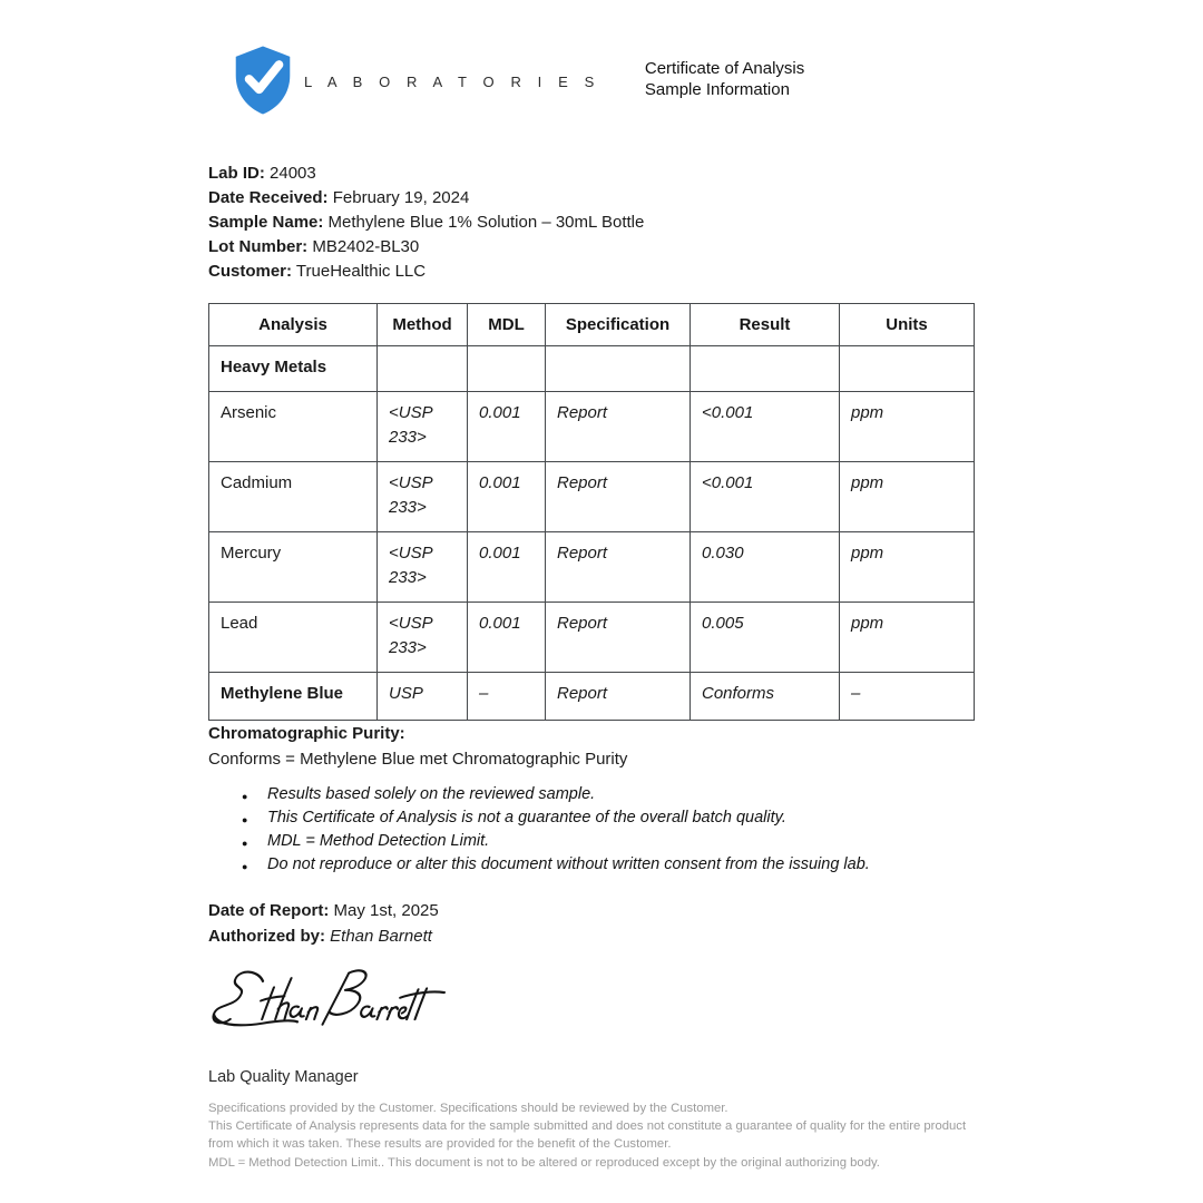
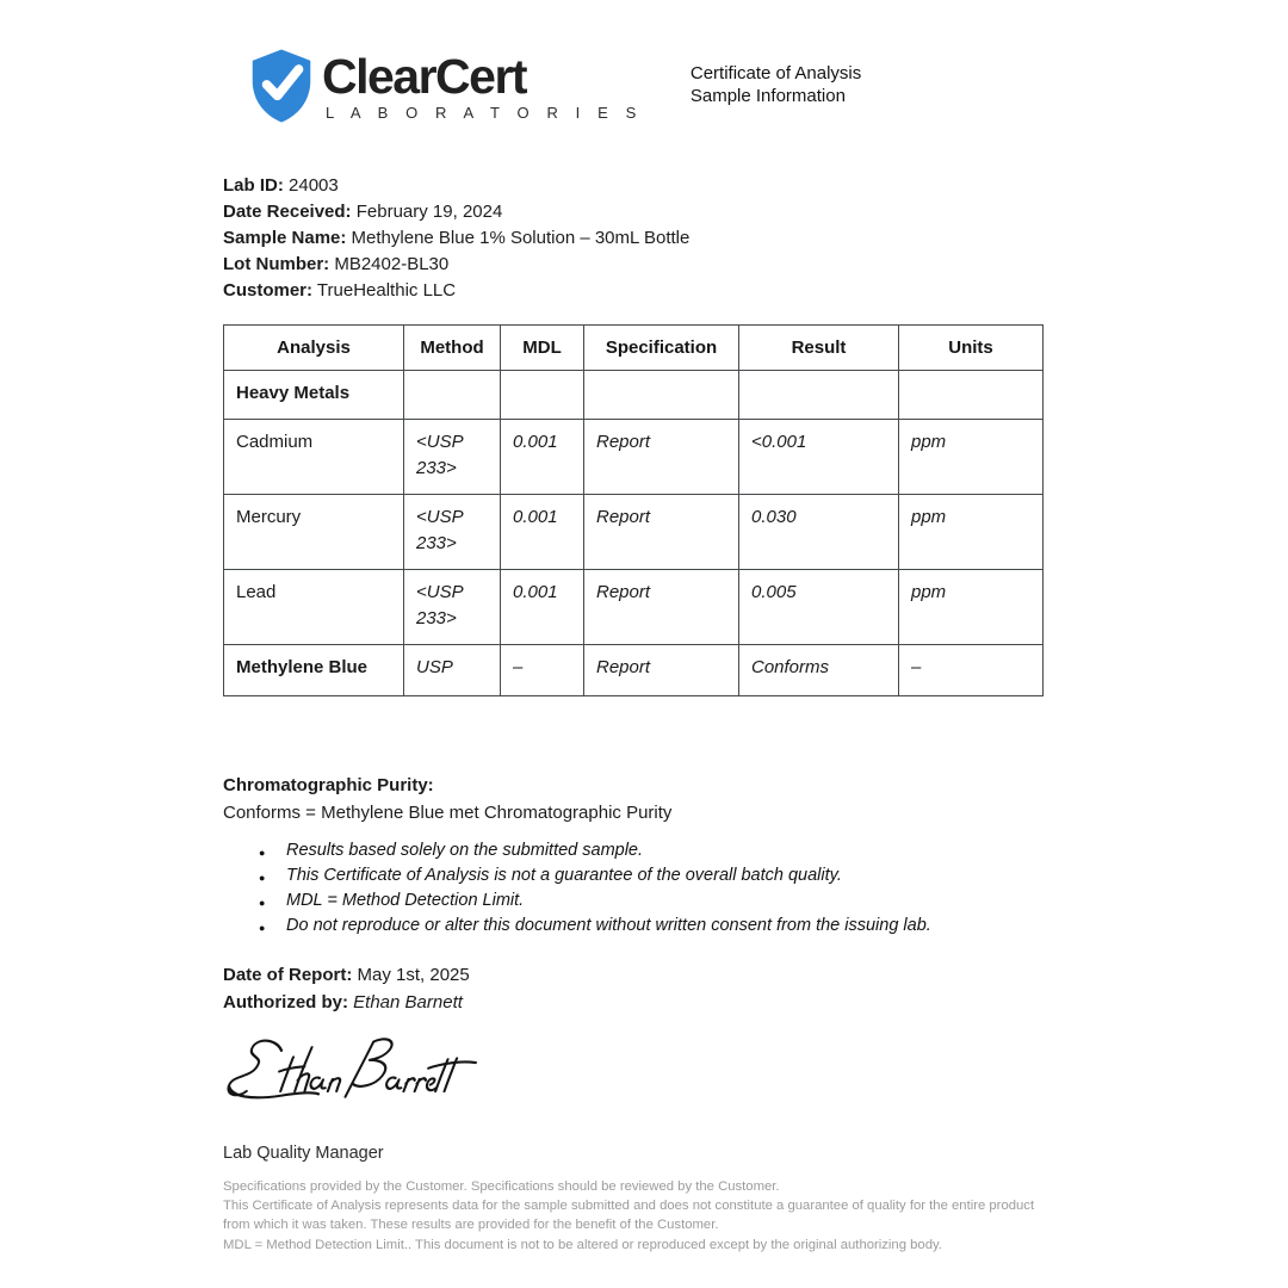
+ ClearCert
  L A B O R A T O R I E S
  Certificate of Analysis
  Sample Information
  Lab ID: 24003
  Date Received: February 19, 2024
  Sample Name: Methylene Blue 1% Solution – 30mL Bottle
  Lot Number: MB2402-BL30
  Customer: TrueHealthic LLC
  Analysis	Method	MDL	Specification	Result	Units
  Heavy Metals
- Arsenic	<USP 233>	0.001	Report	<0.001	ppm
  Cadmium	<USP 233>	0.001	Report	<0.001	ppm
  Mercury	<USP 233>	0.001	Report	0.030	ppm
  Lead	<USP 233>	0.001	Report	0.005	ppm
  Methylene Blue	USP	–	Report	Conforms	–
  Chromatographic Purity:
  Conforms = Methylene Blue met Chromatographic Purity
- Results based solely on the reviewed sample.
+ Results based solely on the submitted sample.
  This Certificate of Analysis is not a guarantee of the overall batch quality.
  MDL = Method Detection Limit.
  Do not reproduce or alter this document without written consent from the issuing lab.
  Date of Report: May 1st, 2025
  Authorized by: Ethan Barnett
  Lab Quality Manager
  Specifications provided by the Customer. Specifications should be reviewed by the Customer.
  This Certificate of Analysis represents data for the sample submitted and does not constitute a guarantee of quality for the entire product from which it was taken. These results are provided for the benefit of the Customer.
  MDL = Method Detection Limit.. This document is not to be altered or reproduced except by the original authorizing body.
